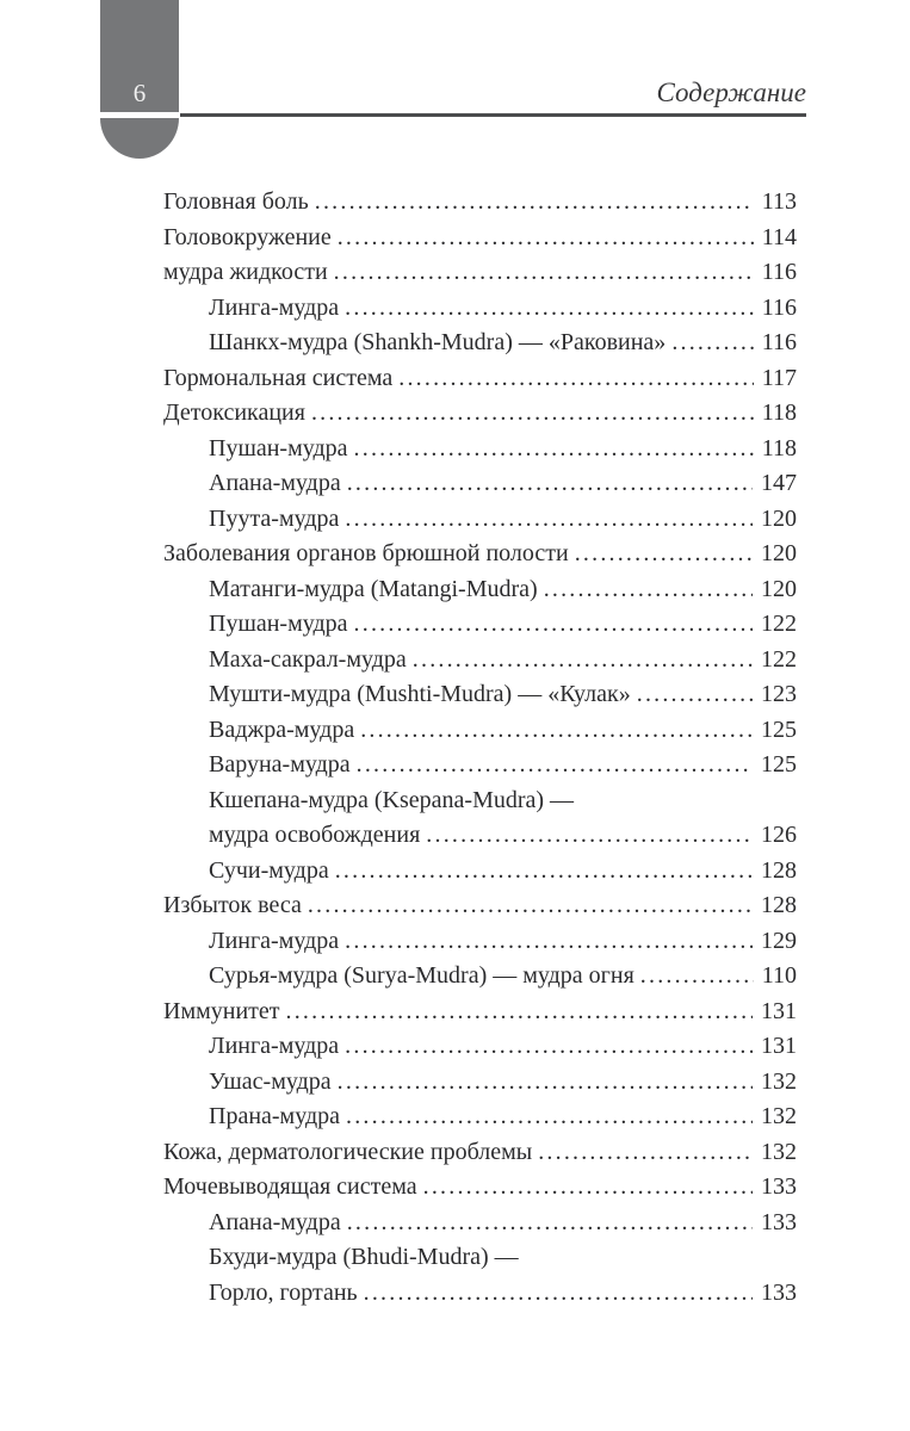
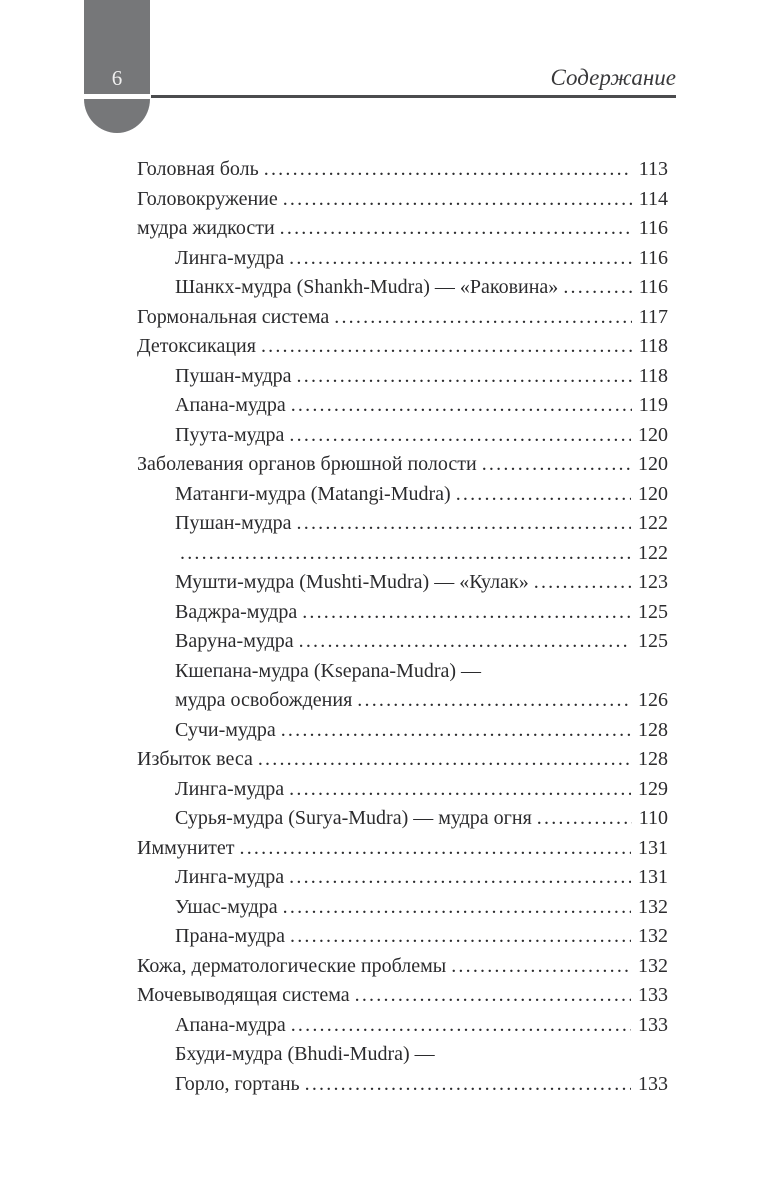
  6
  Содержание
  Головная боль
  113
  Головокружение
  114
  мудра жидкости
  116
  Линга-мудра
  116
  Шанкх-мудра (Shankh-Mudra) — «Раковина»
  116
  Гормональная система
  117
  Детоксикация
  118
  Пушан-мудра
  118
  Апана-мудра
- 147
+ 119
  Пуута-мудра
  120
  Заболевания органов брюшной полости
  120
  Матанги-мудра (Matangi-Mudra)
  120
  Пушан-мудра
  122
- Маха-сакрал-мудра
  122
  Мушти-мудра (Mushti-Mudra) — «Кулак»
  123
  Ваджра-мудра
  125
  Варуна-мудра
  125
  Кшепана-мудра (Ksepana-Mudra) —
  мудра освобождения
  126
  Сучи-мудра
  128
  Избыток веса
  128
  Линга-мудра
  129
  Сурья-мудра (Surya-Mudra) — мудра огня
  110
  Иммунитет
  131
  Линга-мудра
  131
  Ушас-мудра
  132
  Прана-мудра
  132
  Кожа, дерматологические проблемы
  132
  Мочевыводящая система
  133
  Апана-мудра
  133
  Бхуди-мудра (Bhudi-Mudra) —
  Горло, гортань
  133
